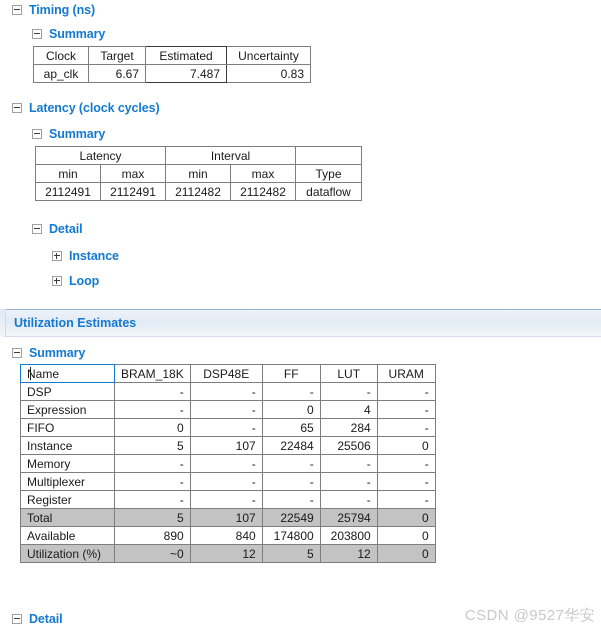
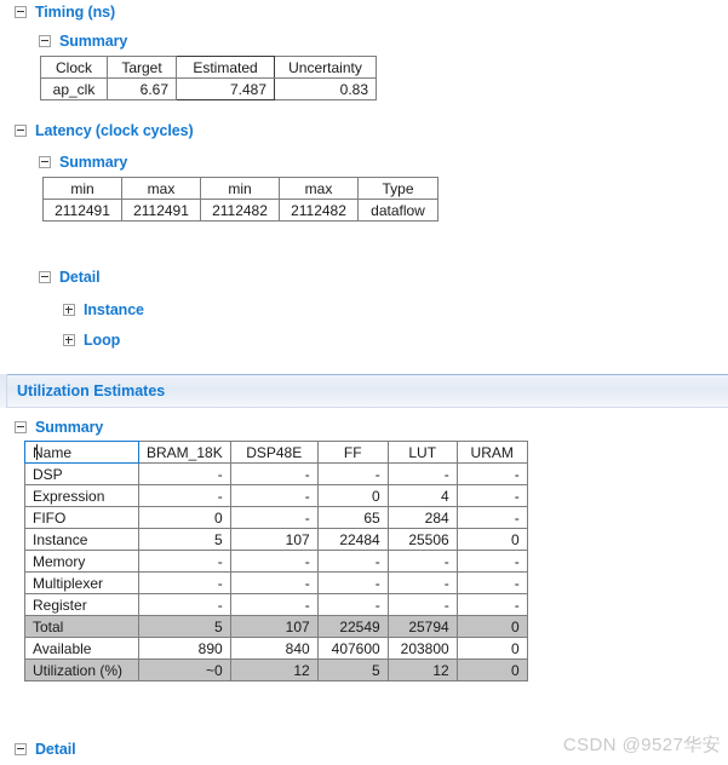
  Timing (ns)
  Summary
  Clock	Target	Estimated	Uncertainty
  ap_clk	6.67	7.487	0.83
  Latency (clock cycles)
  Summary
- Latency	Interval
  min	max	min	max	Type
  2112491	2112491	2112482	2112482	dataflow
  Detail
  Instance
  Loop
  Utilization Estimates
  Summary
  Name	BRAM_18K	DSP48E	FF	LUT	URAM
  DSP	-	-	-	-	-
  Expression	-	-	0	4	-
  FIFO	0	-	65	284	-
  Instance	5	107	22484	25506	0
  Memory	-	-	-	-	-
  Multiplexer	-	-	-	-	-
  Register	-	-	-	-	-
  Total	5	107	22549	25794	0
- Available	890	840	174800	203800	0
+ Available	890	840	407600	203800	0
  Utilization (%)	~0	12	5	12	0
  Detail
  CSDN @9527华安
